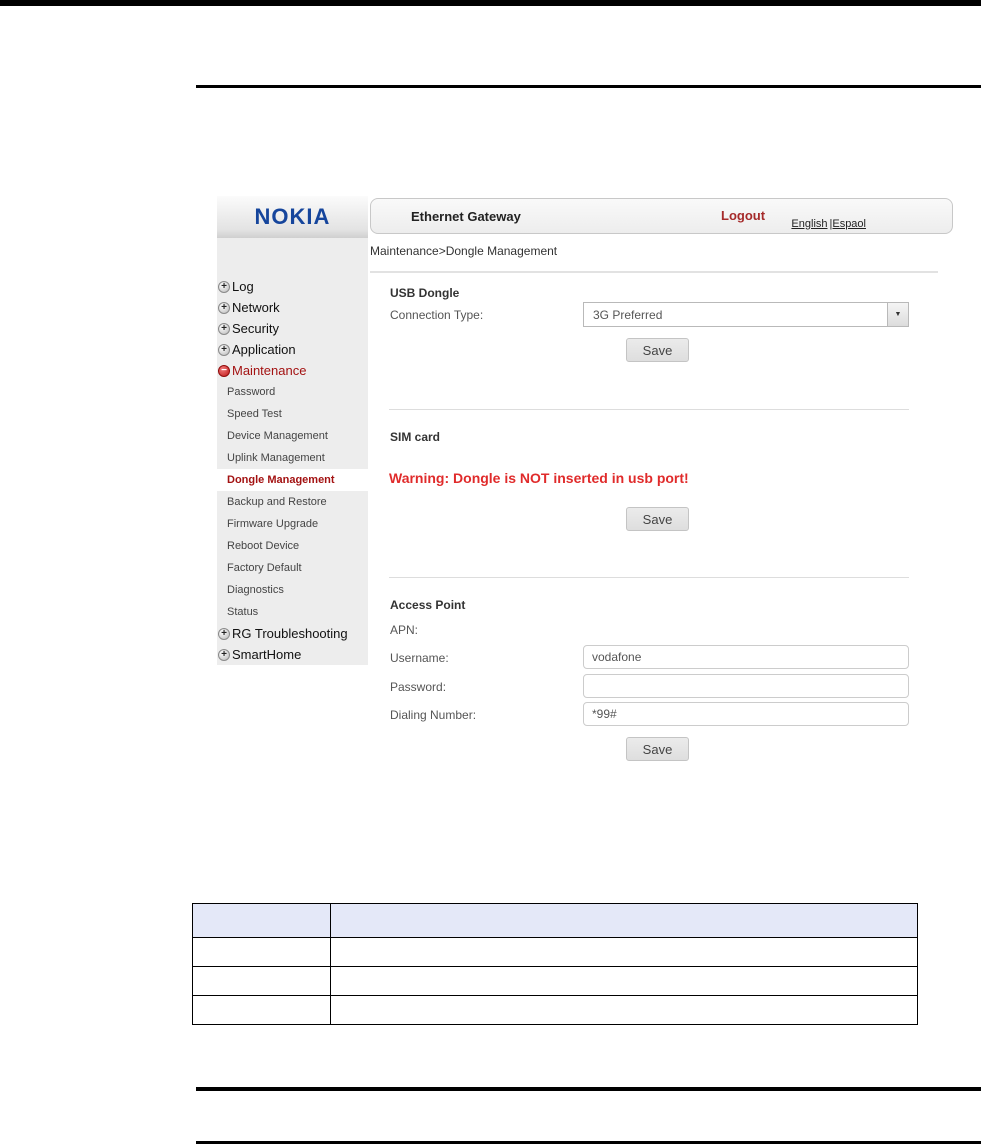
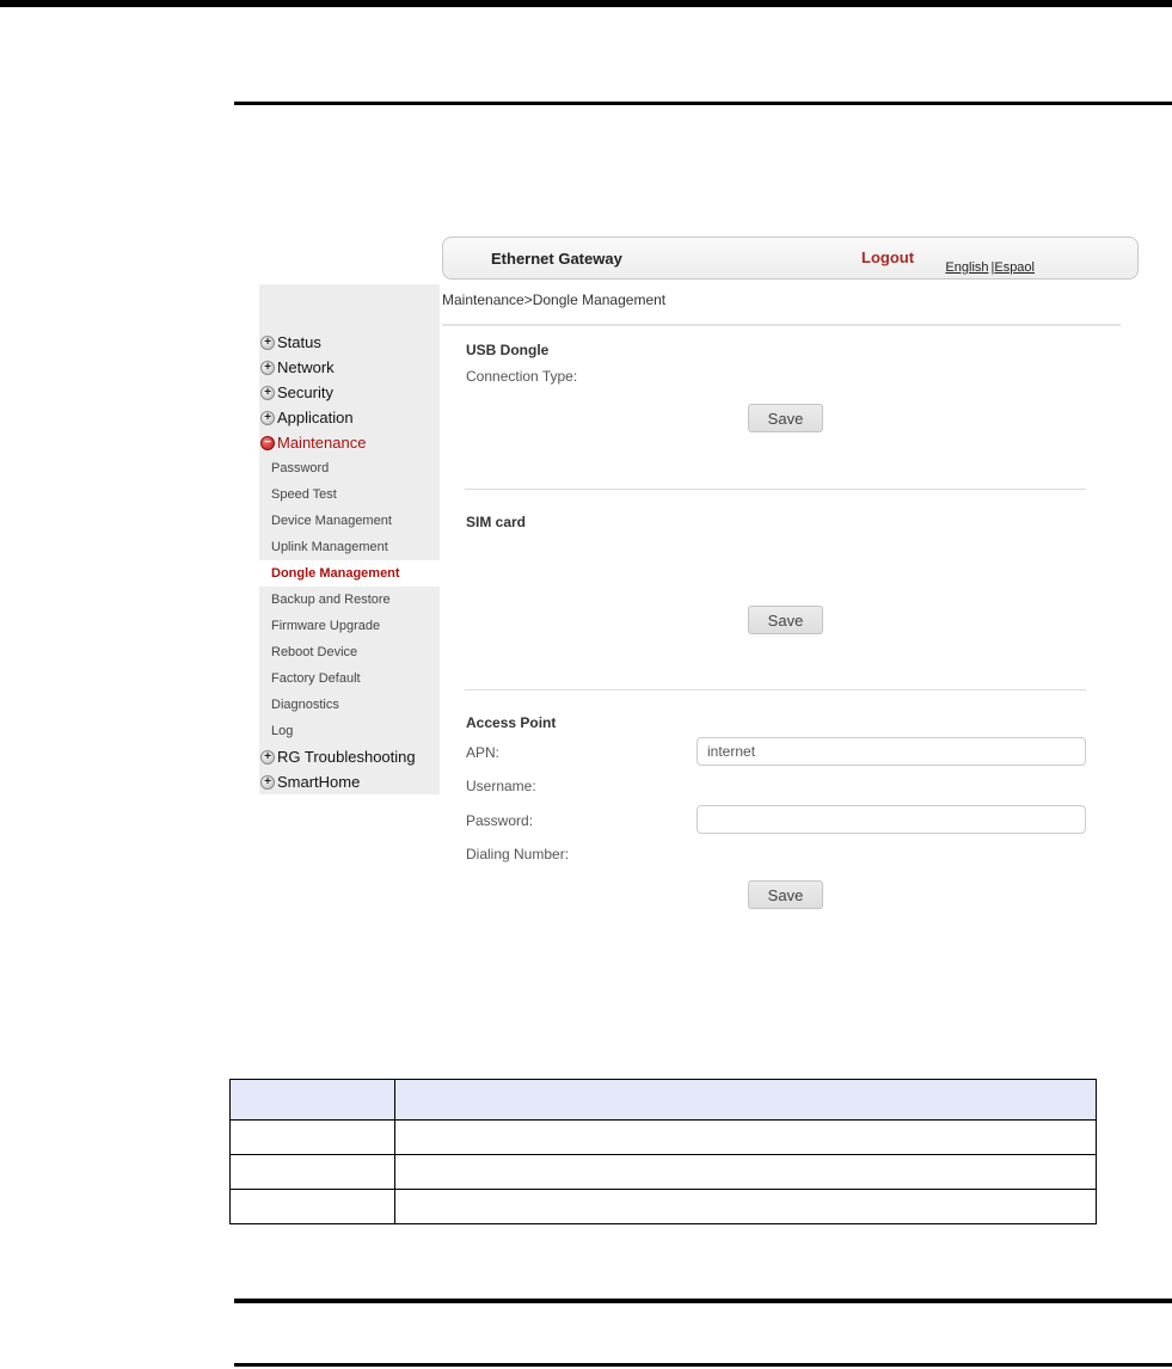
- NOKIA
  +
- Log
+ Status
  +
  Network
  +
  Security
  +
  Application
  −
  Maintenance
  Password
  Speed Test
  Device Management
  Uplink Management
  Dongle Management
  Backup and Restore
  Firmware Upgrade
  Reboot Device
  Factory Default
  Diagnostics
- Status
+ Log
  +
  RG Troubleshooting
  +
  SmartHome
  Ethernet Gateway
  Logout
  English |Espaol
  Maintenance>Dongle Management
  USB Dongle
  Connection Type:
- 3G Preferred
  Save
  SIM card
- Warning: Dongle is NOT inserted in usb port!
  Save
  Access Point
  APN:
+ internet
  Username:
- vodafone
  Password:
  Dialing Number:
- *99#
  Save
